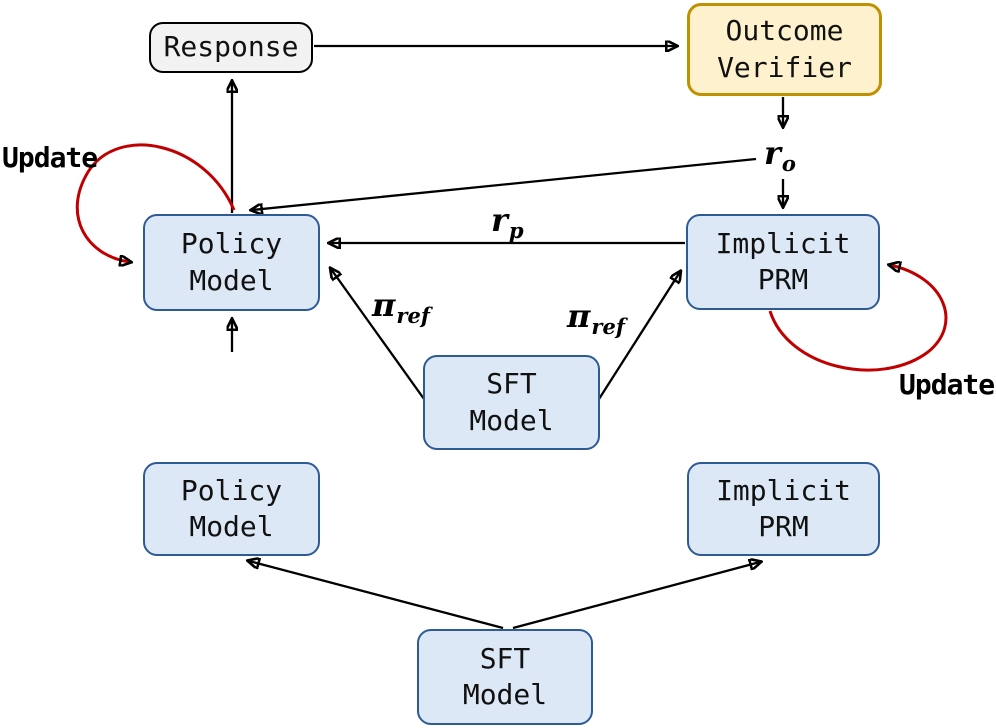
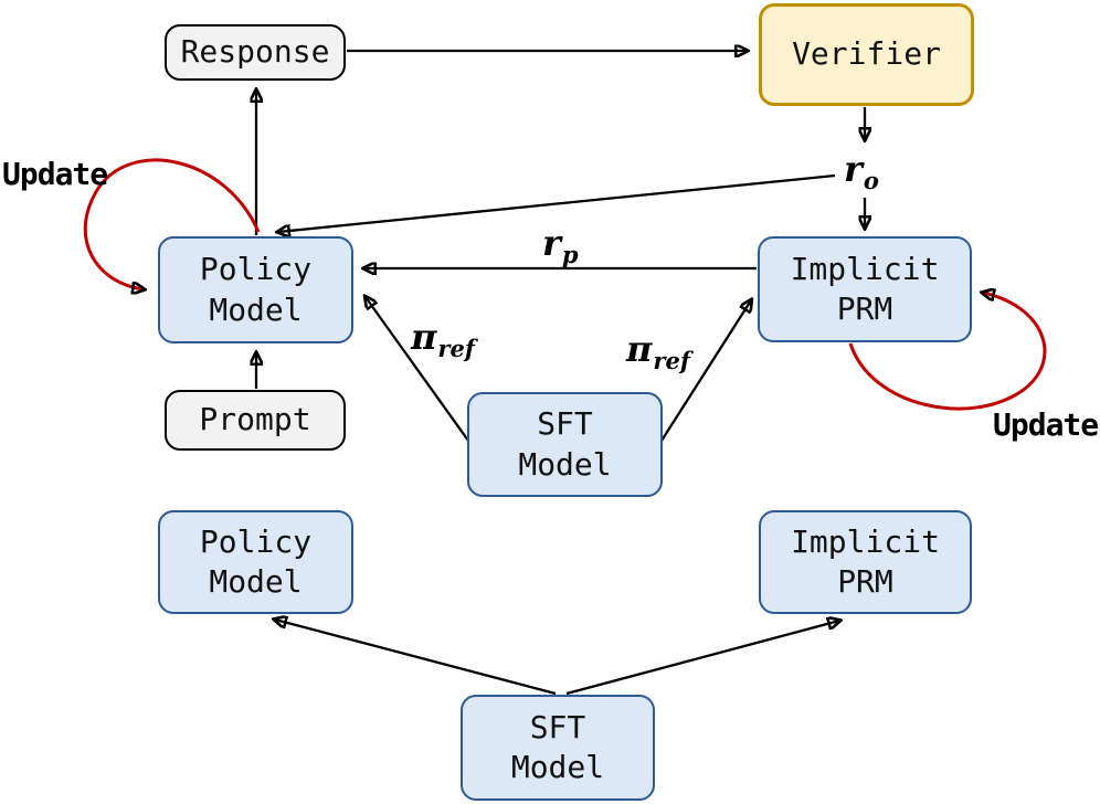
  Response
- Outcome
  Verifier
  Policy
  Model
  Implicit
  PRM
+ Prompt
  SFT
  Model
  Policy
  Model
  Implicit
  PRM
  SFT
  Model
  Update
  Update
  ro
  rp
  πref
  πref
